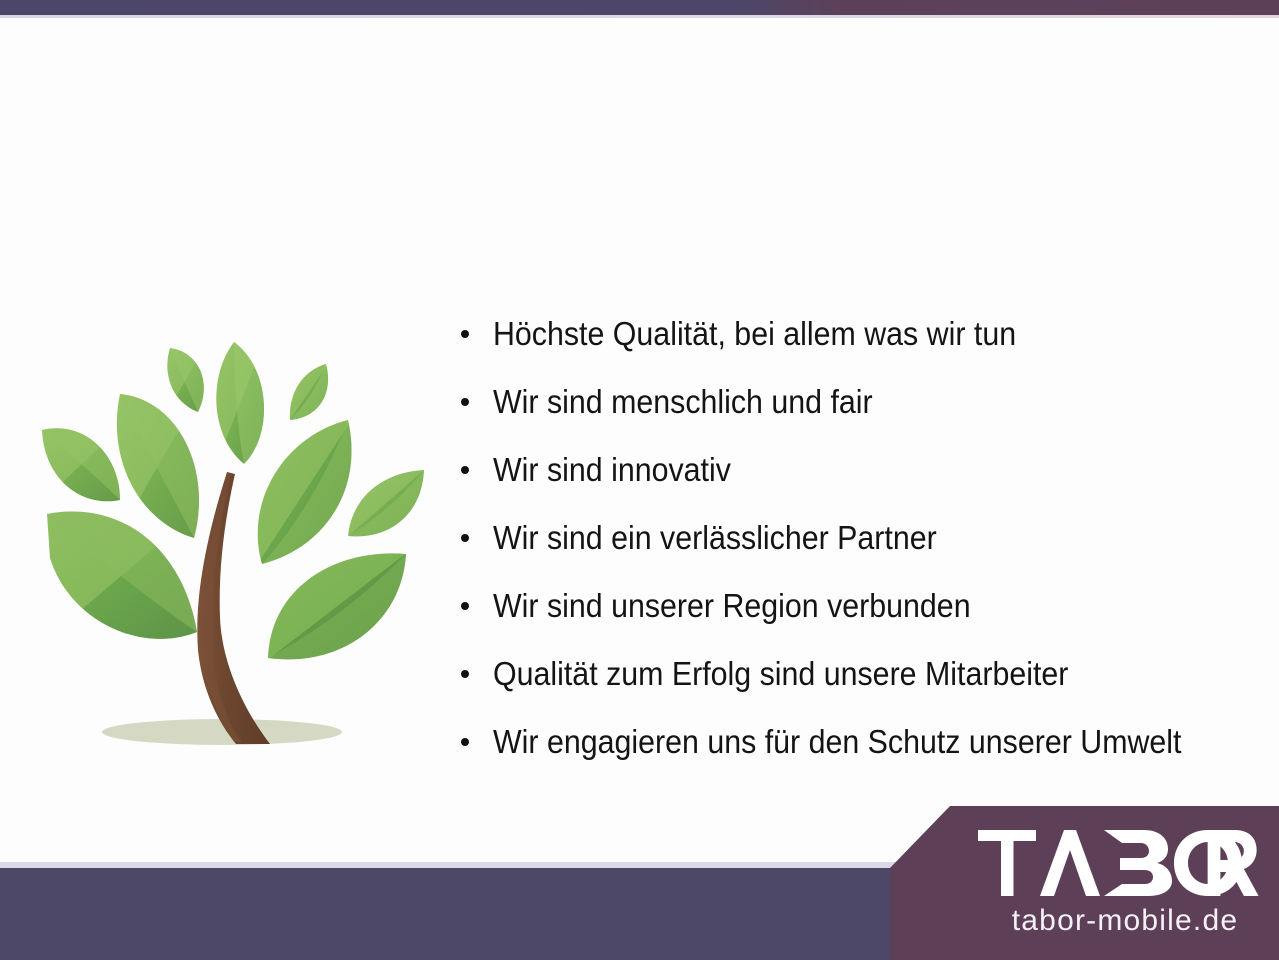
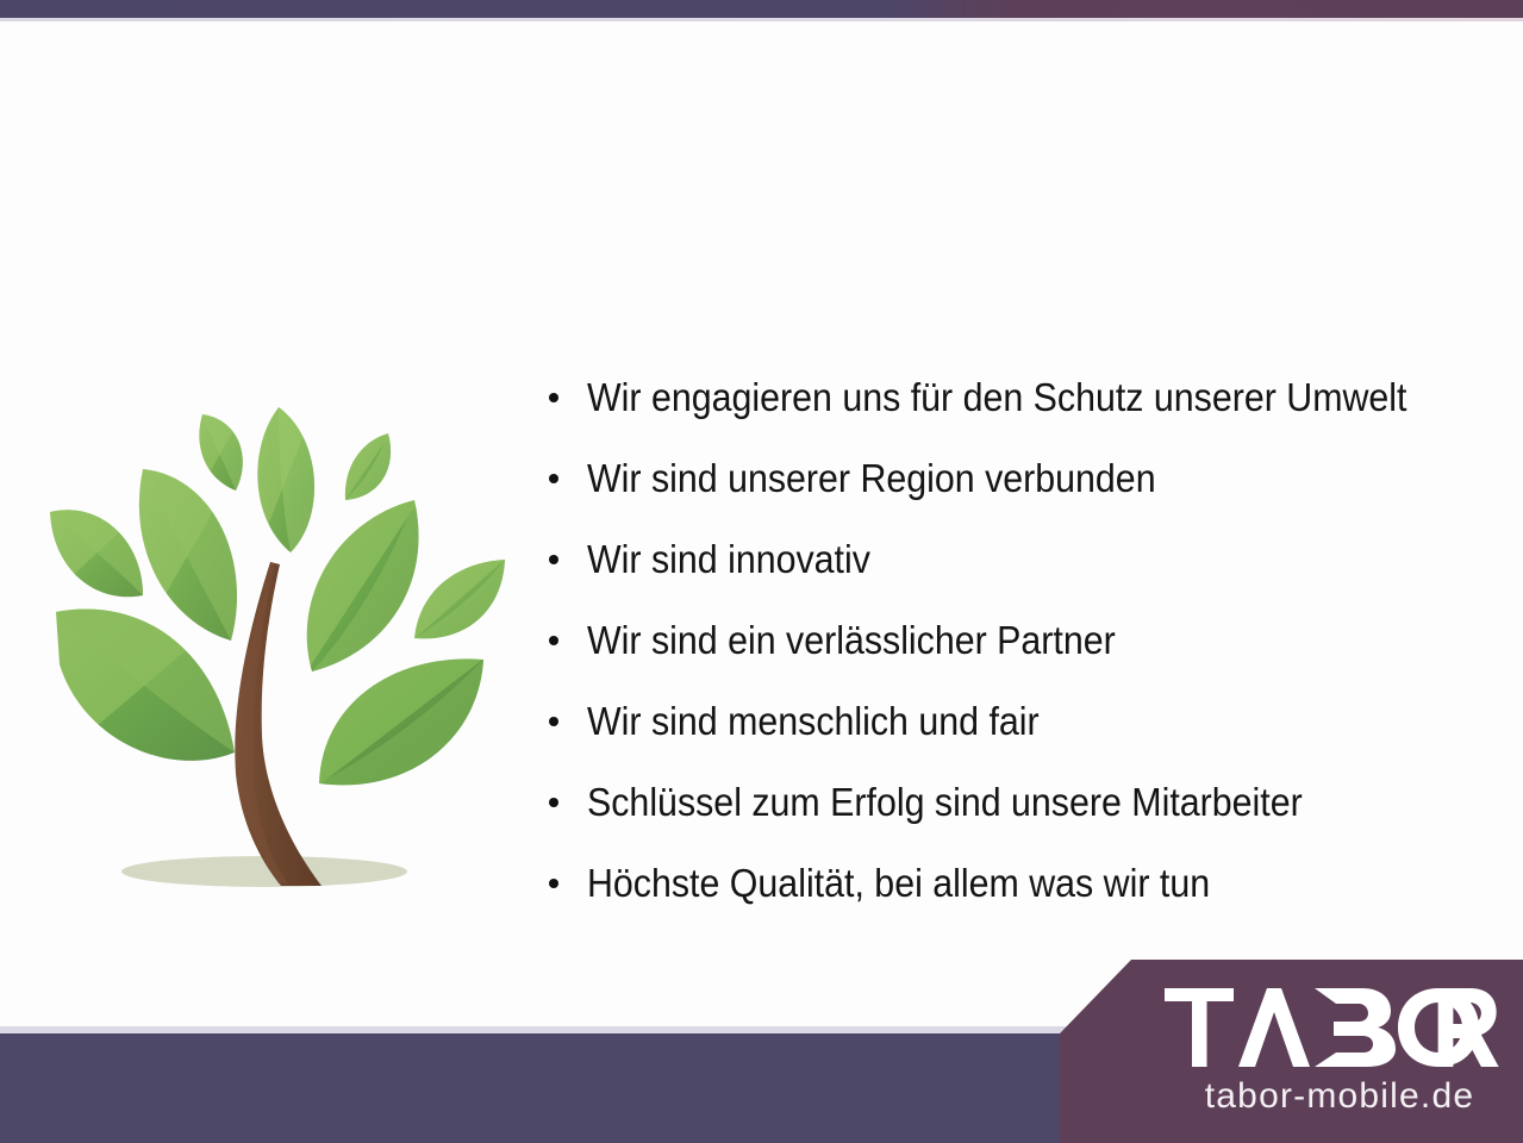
- Höchste Qualität, bei allem was wir tun
+ Wir engagieren uns für den Schutz unserer Umwelt
- Wir sind menschlich und fair
+ Wir sind unserer Region verbunden
  Wir sind innovativ
  Wir sind ein verlässlicher Partner
- Wir sind unserer Region verbunden
+ Wir sind menschlich und fair
- Qualität zum Erfolg sind unsere Mitarbeiter
+ Schlüssel zum Erfolg sind unsere Mitarbeiter
- Wir engagieren uns für den Schutz unserer Umwelt
+ Höchste Qualität, bei allem was wir tun
  tabor-mobile.de
